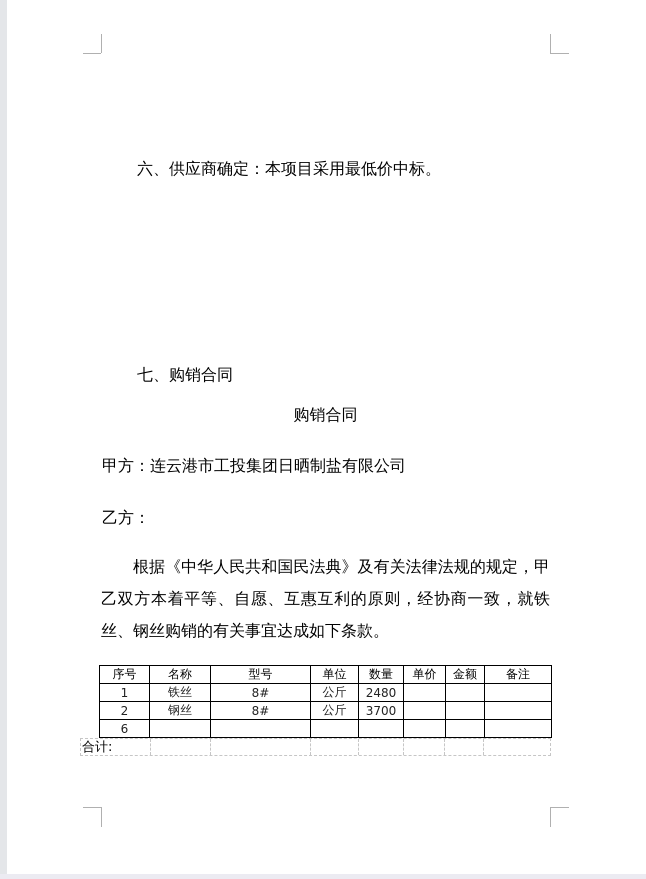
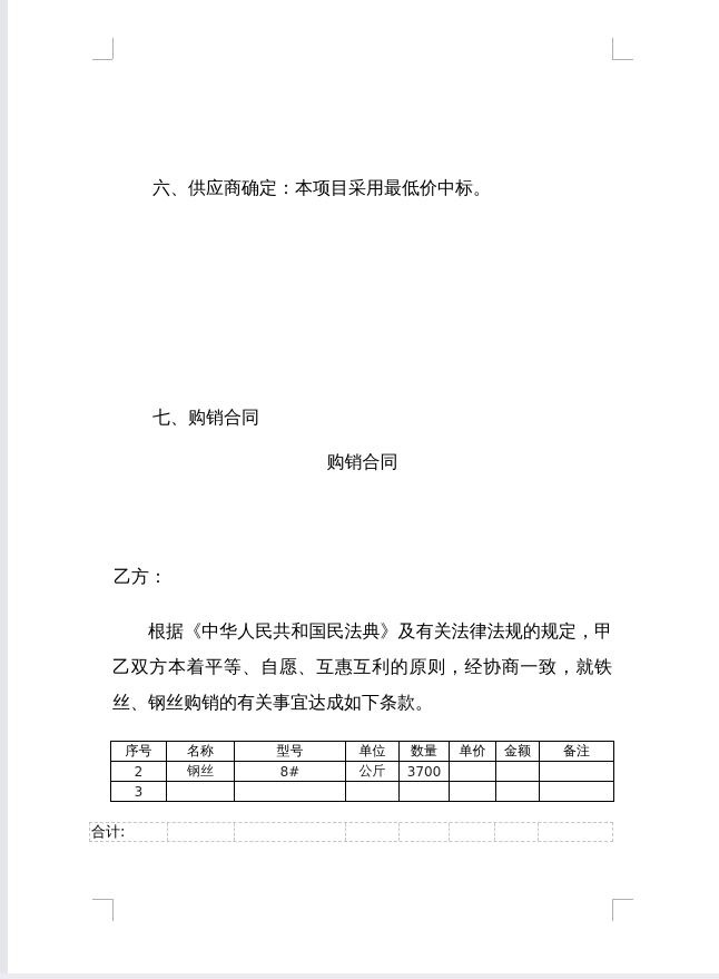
  六、供应商确定：本项目采用最低价中标。
  七、购销合同
  购销合同
- 甲方：连云港市工投集团日晒制盐有限公司
  乙方：
  根据《中华人民共和国民法典》及有关法律法规的规定，甲乙双方本着平等、自愿、互惠互利的原则，经协商一致，就铁丝、钢丝购销的有关事宜达成如下条款。
  序号	名称	型号	单位	数量	单价	金额	备注
- 1	铁丝	8#	公斤	2480
  2	钢丝	8#	公斤	3700
- 6
+ 3
  合计:
